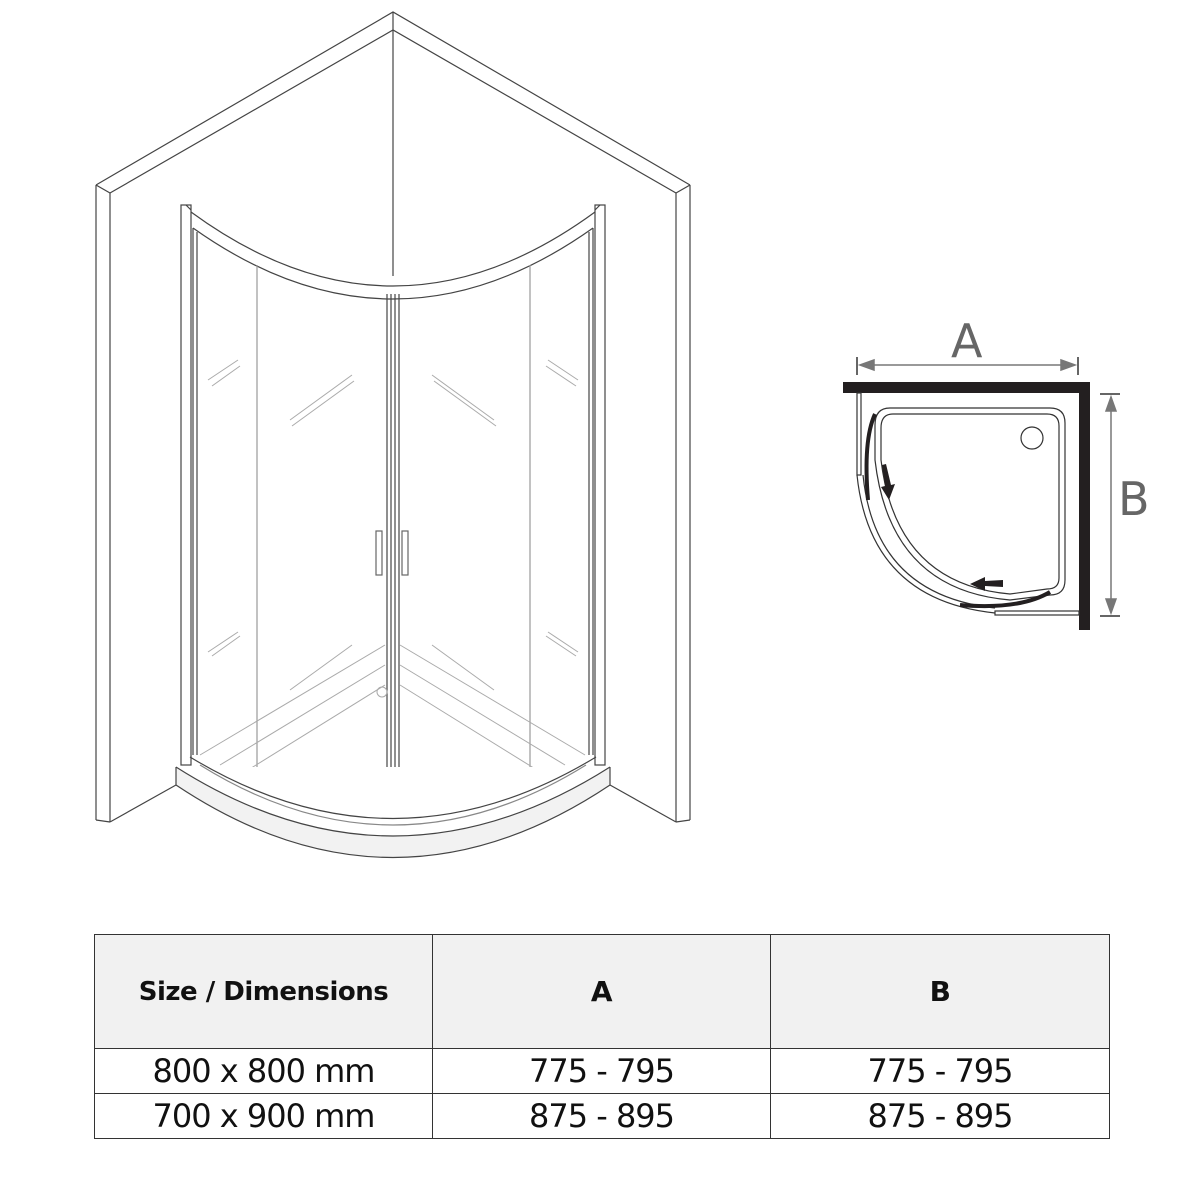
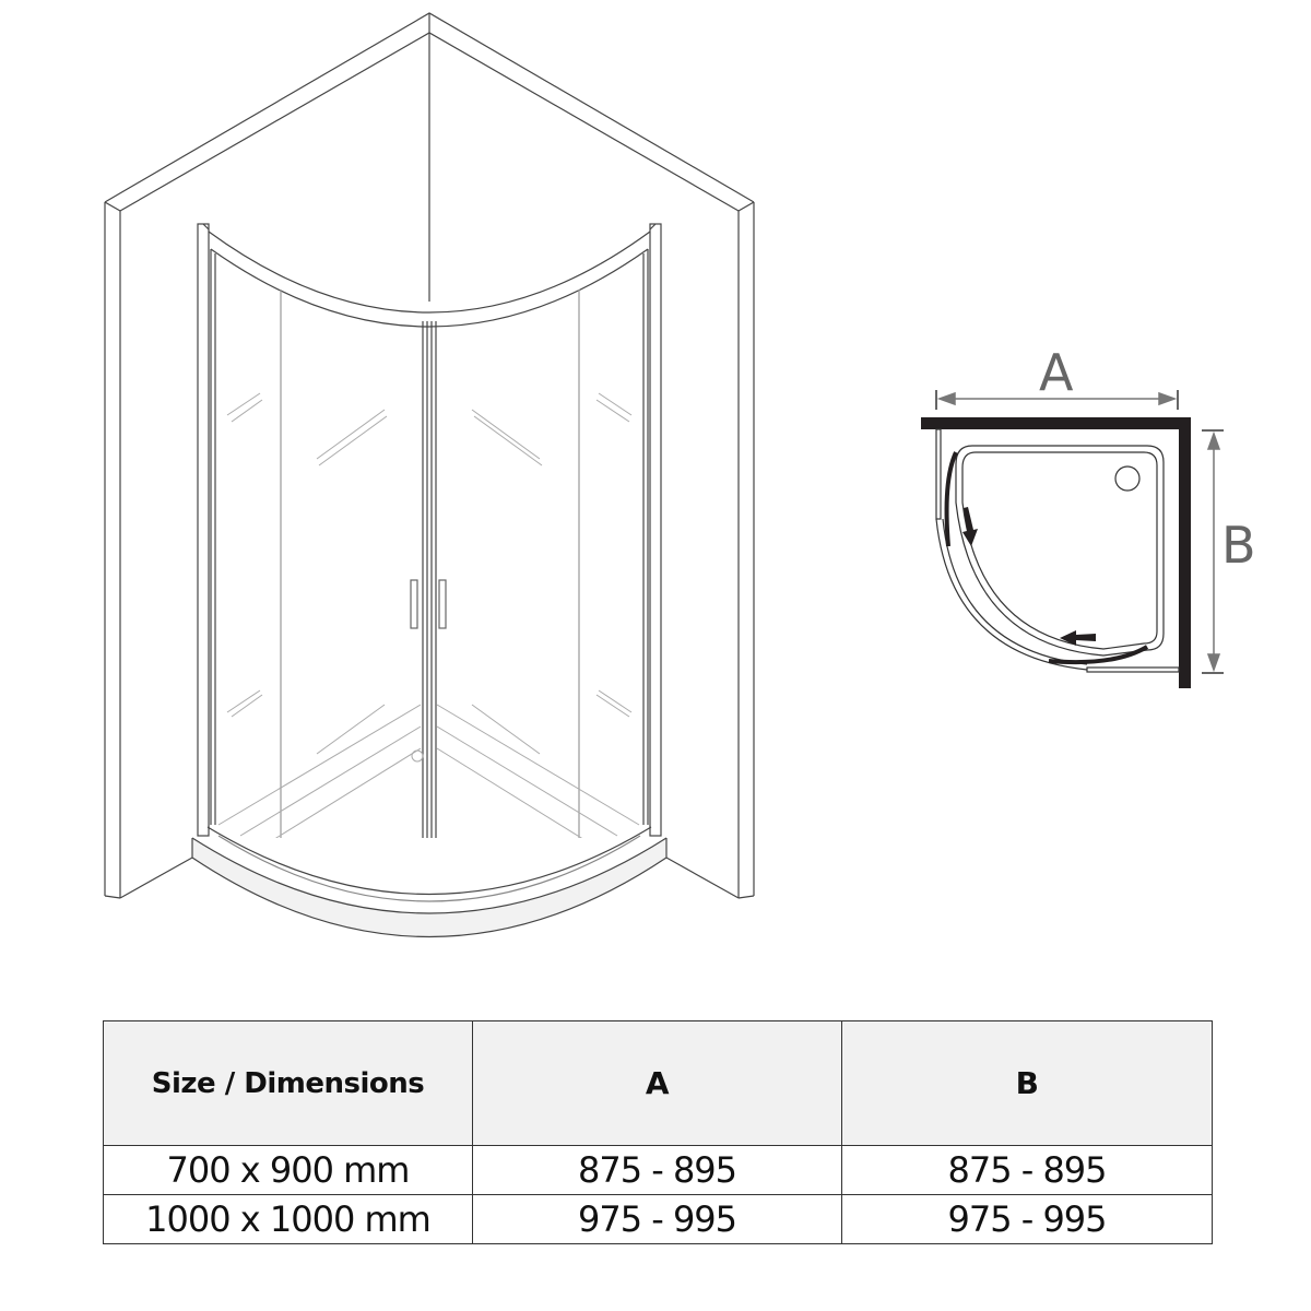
  A
  B
  Size / Dimensions	A	B
- 800 x 800 mm	775 - 795	775 - 795
  700 x 900 mm	875 - 895	875 - 895
+ 1000 x 1000 mm	975 - 995	975 - 995
